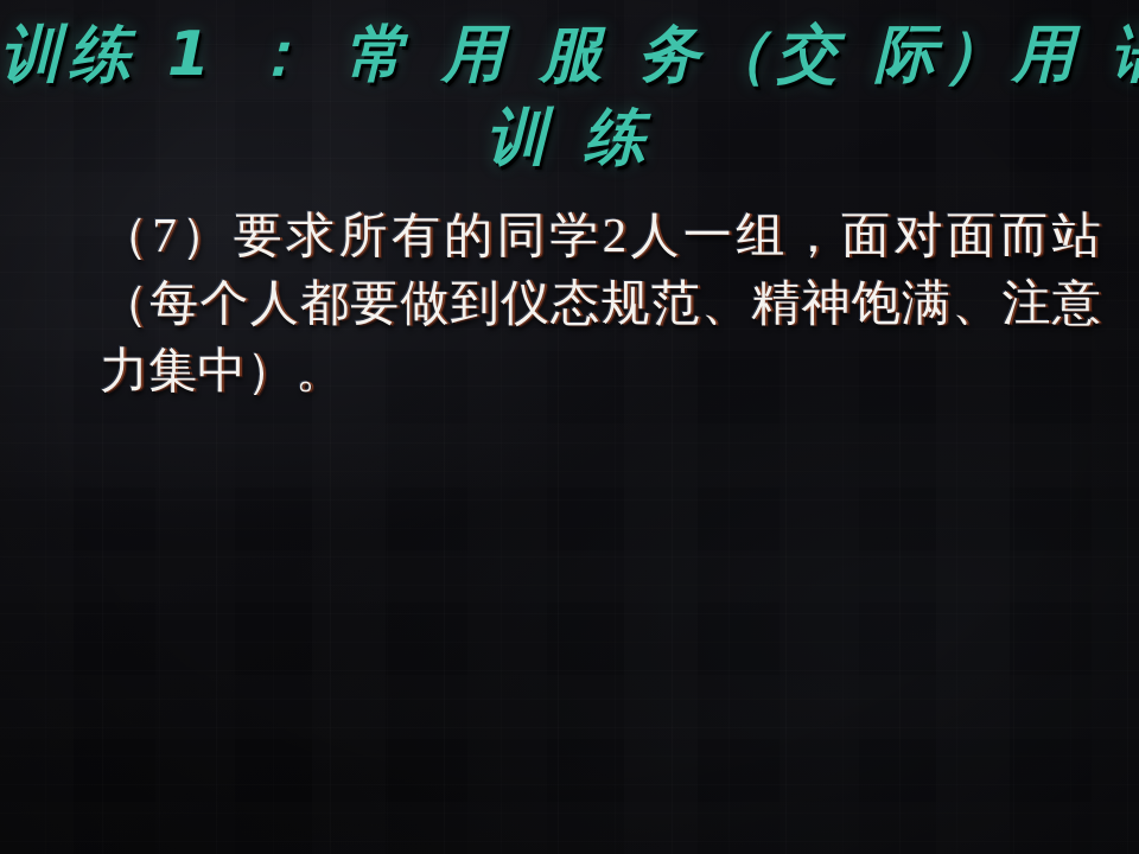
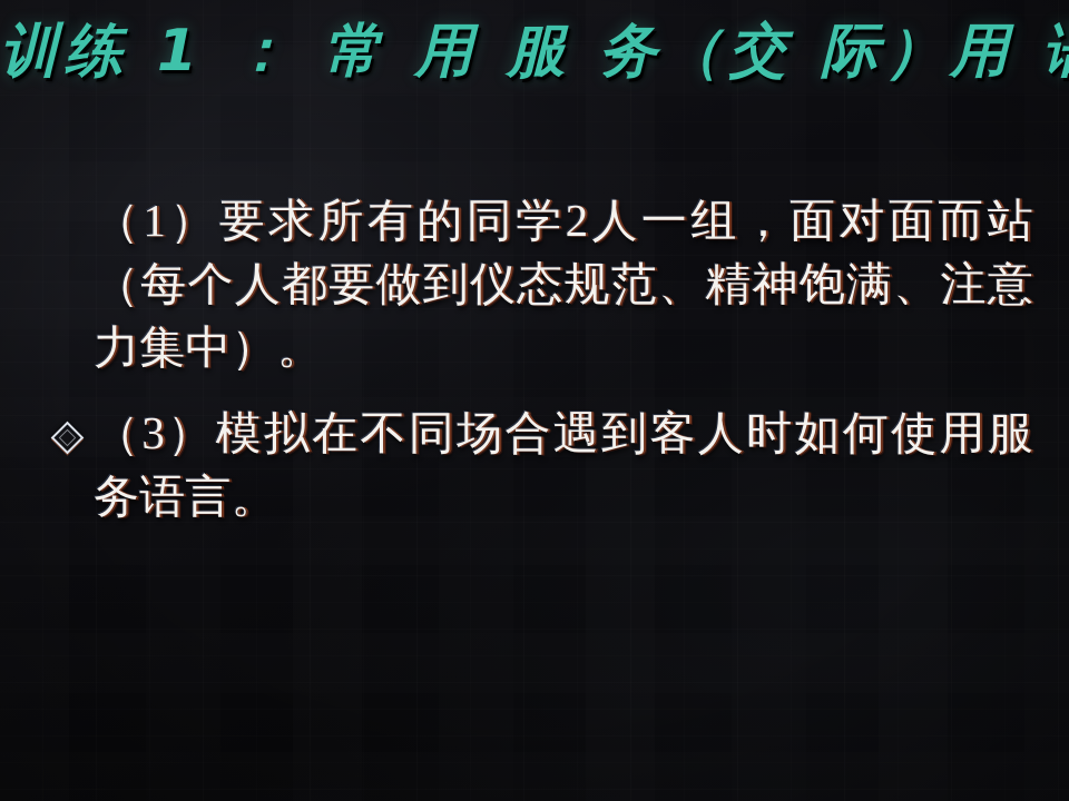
  训练 1 ： 常 用 服 务（交 际）用
- 训 练
- （7）要求所有的同学2人一组，面对面而站（每个人都要做到仪态规范、精神饱满、注意力集中）。
+ （1）要求所有的同学2人一组，面对面而站（每个人都要做到仪态规范、精神饱满、注意力集中）。
+ （3）模拟在不同场合遇到客人时如何使用服务语言。
